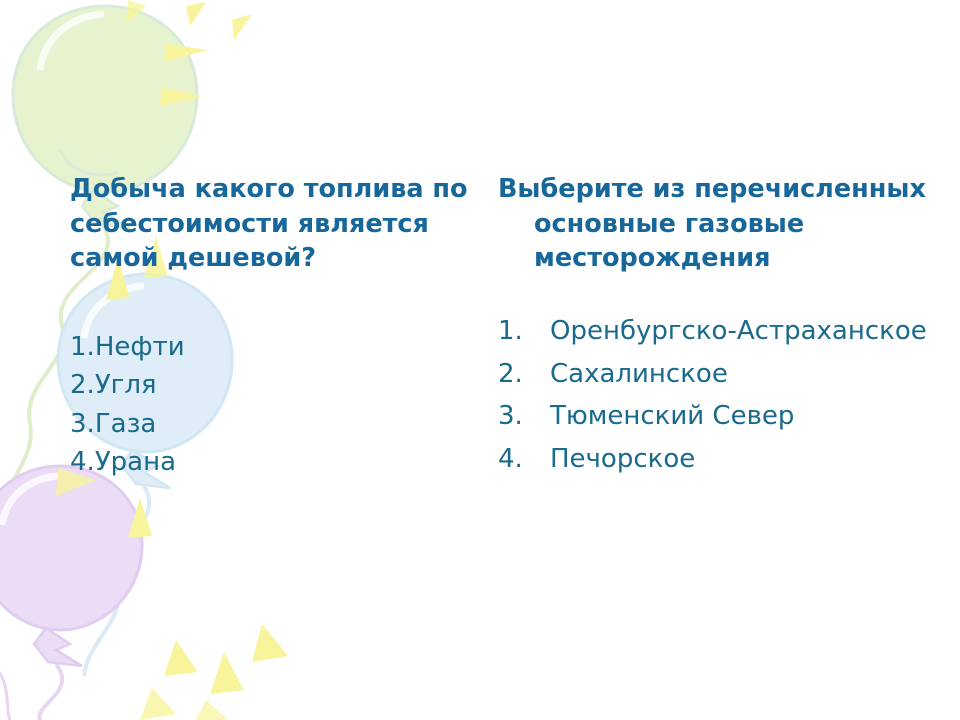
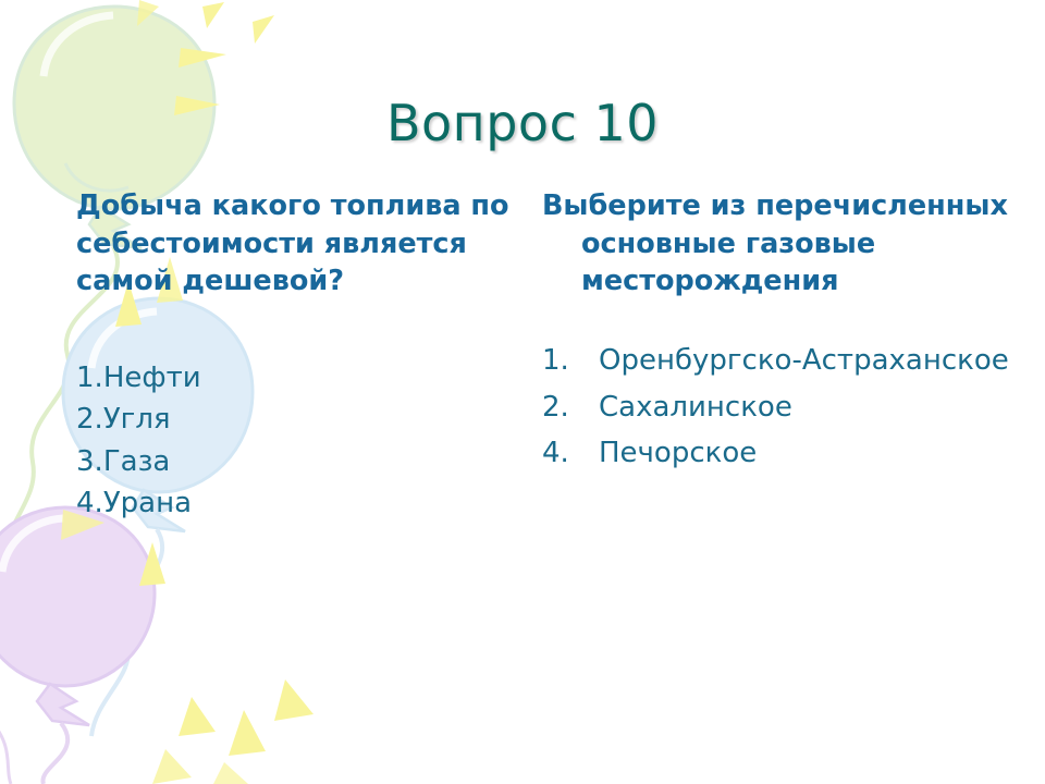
+ Вопрос 10
  Добыча какого топлива по себестоимости является самой дешевой?
  1.Нефти
  2.Угля
  3.Газа
  4.Урана
  Выберите из перечисленных основные газовые месторождения
  1.
  Оренбургско-Астраханское
  2.
  Сахалинское
- 3.
- Тюменский Север
  4.
  Печорское
